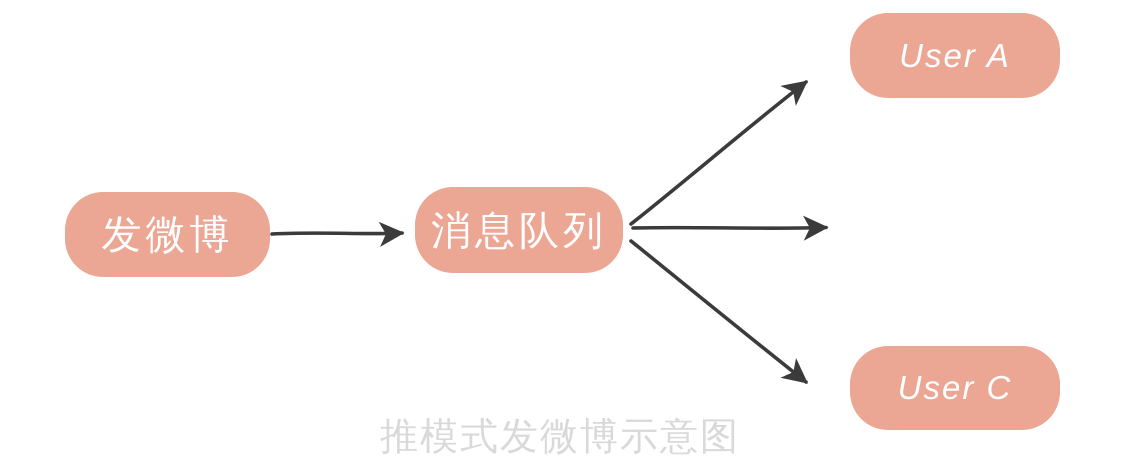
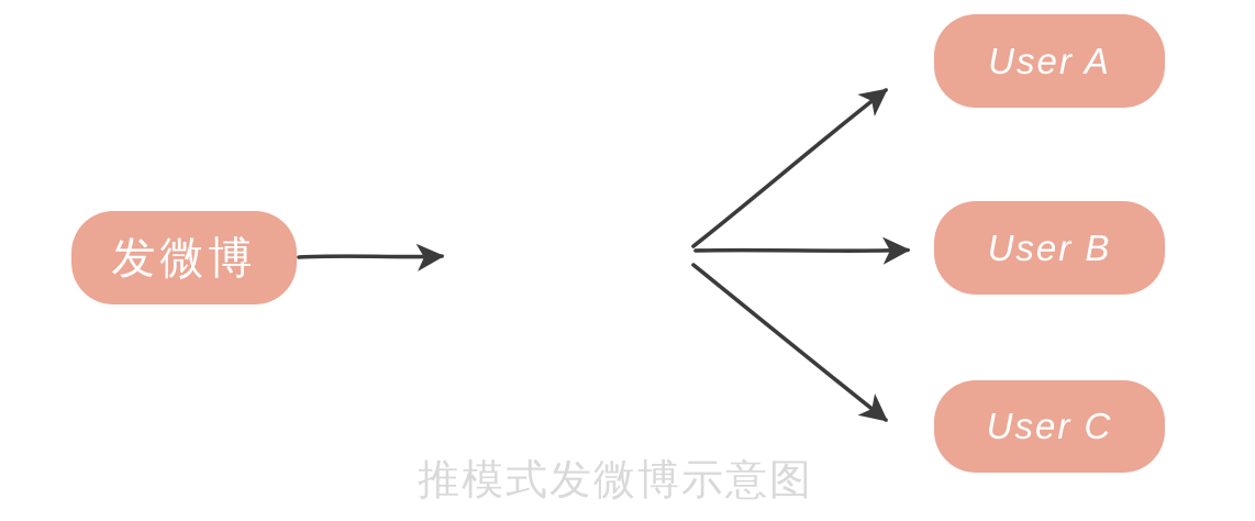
  发微博
- 消息队列
  User A
+ User B
  User C
  推模式发微博示意图
